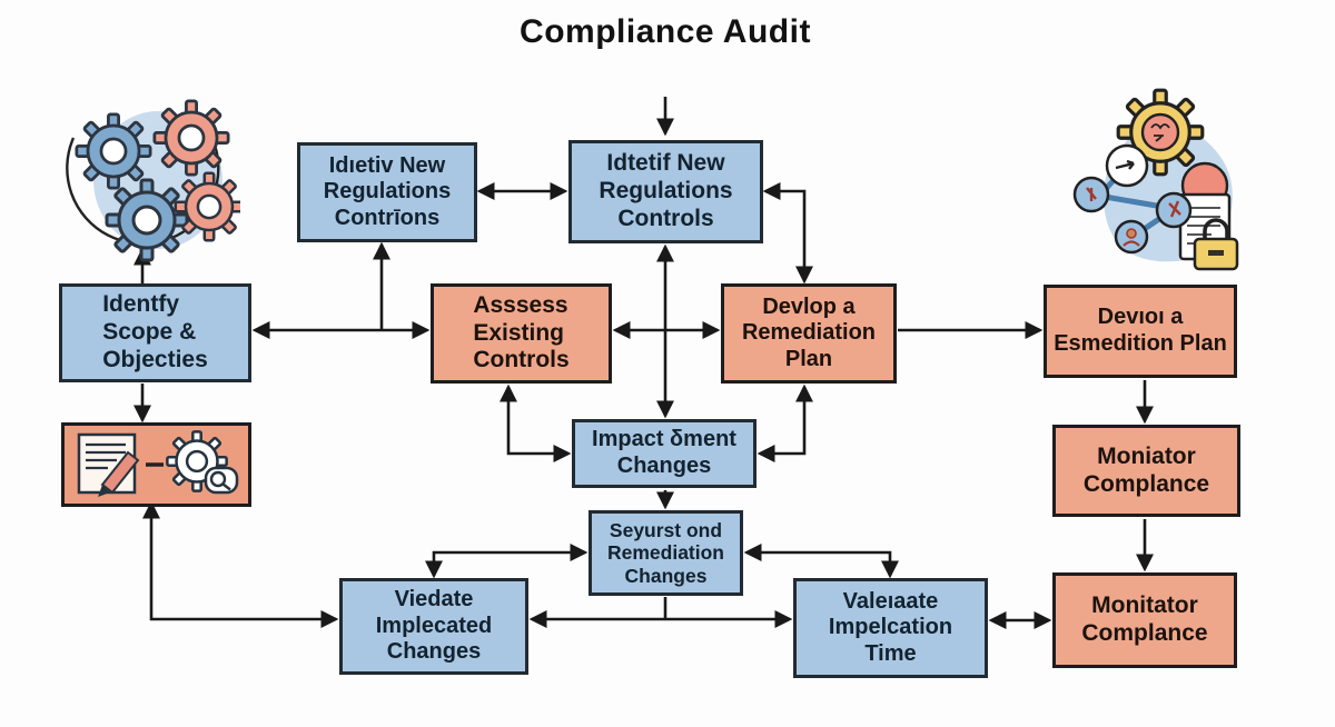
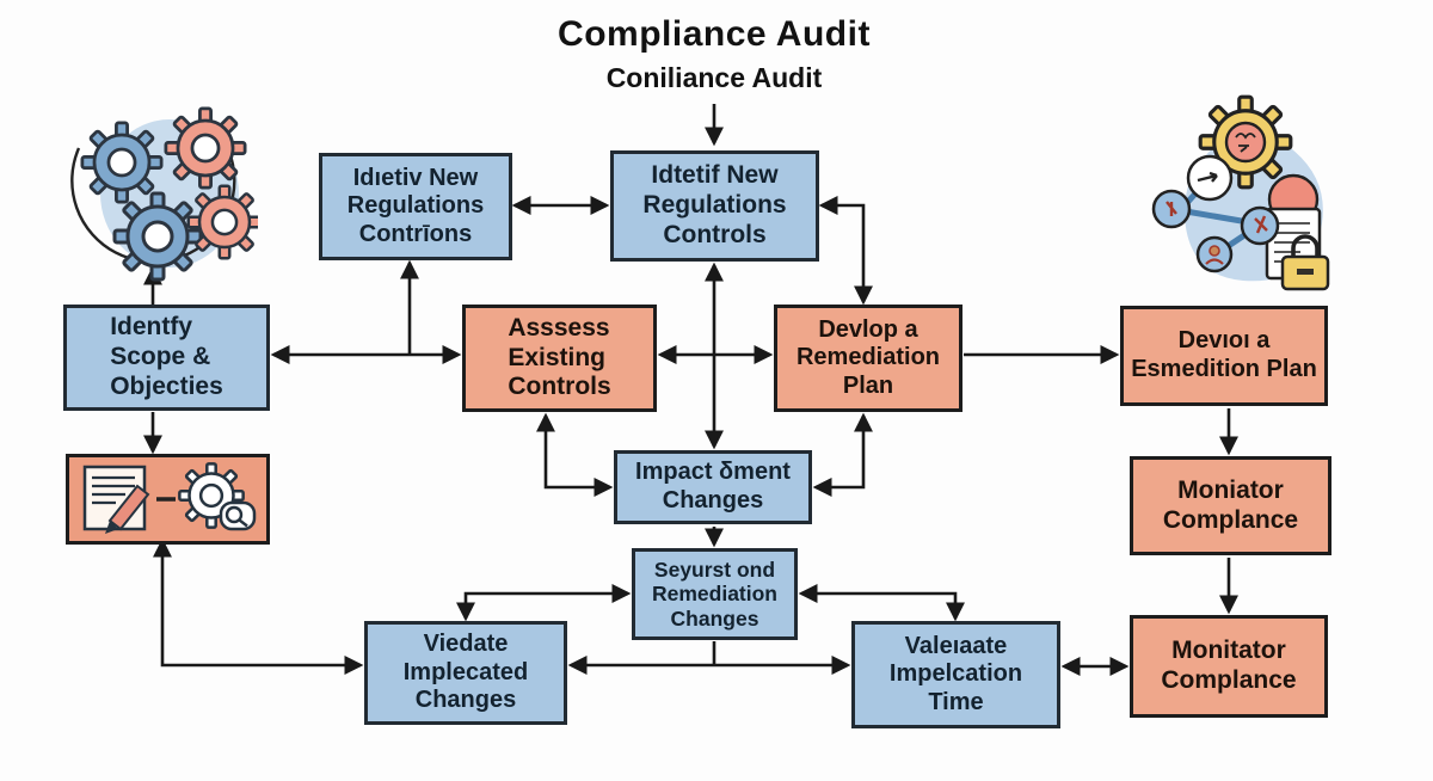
  Compliance Audit
+ Coniliance Audit
  Idıetiv New
  Regulations
  Contrīons
  Idtetif New
  Regulations
  Controls
  Identfy
  Scope &
  Objecties
  Asssess
  Existing
  Controls
  Devlop a
  Remediation
  Plan
  Devıoı a
  Esmedition Plan
  Impact δment
  Changes
  Moniator
  Complance
  Seyurst ond
  Remediation
  Changes
  Viedate
  Implecated
  Changes
  Valeıaate
  Impelcation
  Time
  Monitator
  Complance
